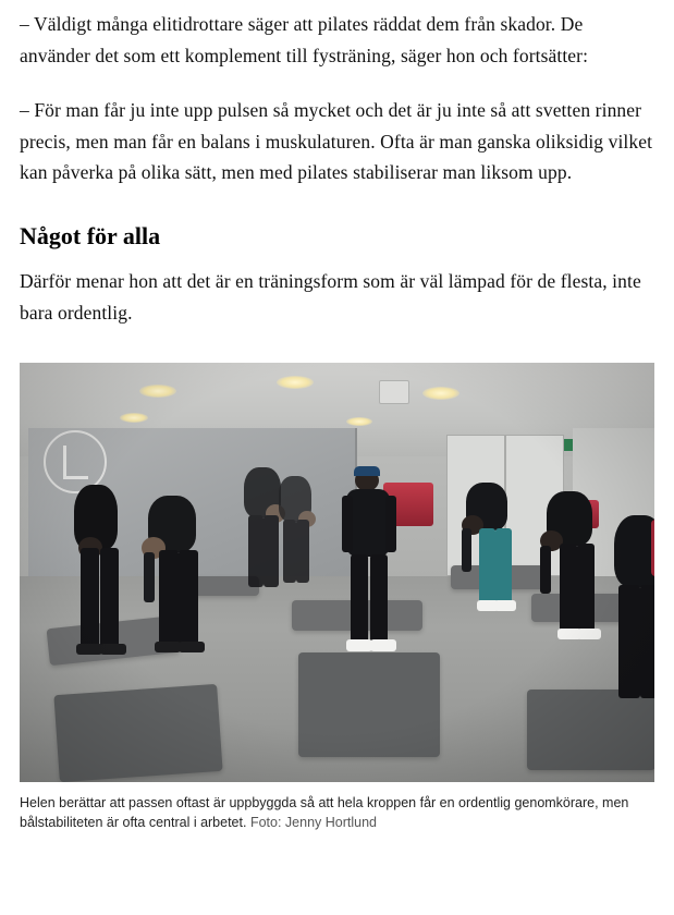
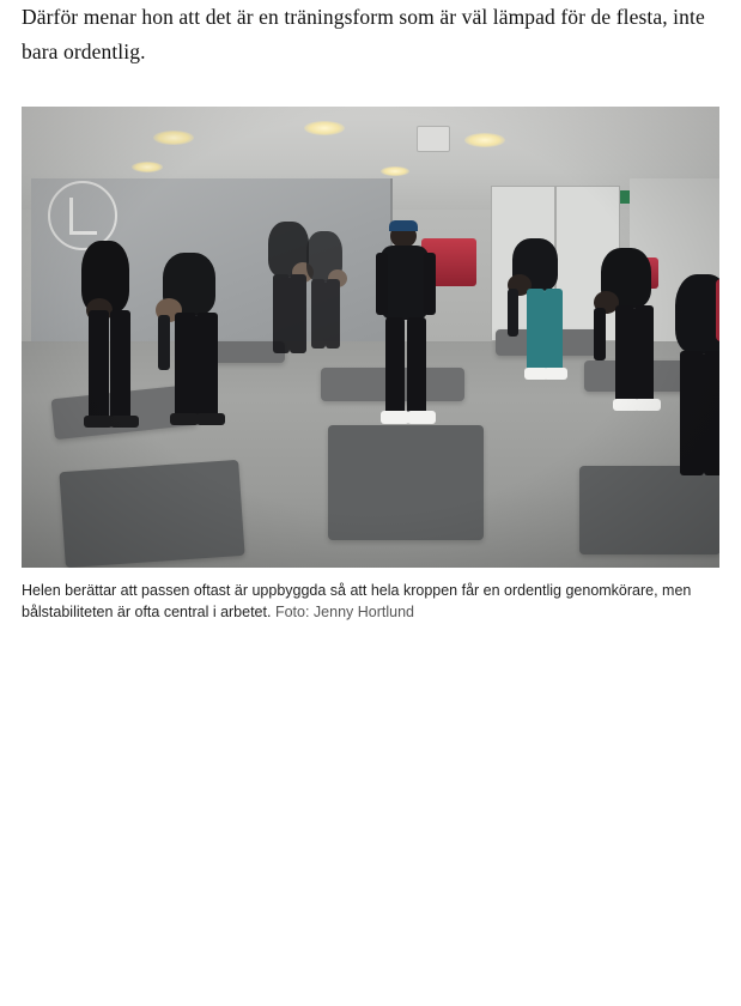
- – Väldigt många elitidrottare säger att pilates räddat dem från skador. De använder det som ett komplement till fysträning, säger hon och fortsätter:
- – För man får ju inte upp pulsen så mycket och det är ju inte så att svetten rinner precis, men man får en balans i muskulaturen. Ofta är man ganska oliksidig vilket kan påverka på olika sätt, men med pilates stabiliserar man liksom upp.
- Något för alla
  Därför menar hon att det är en träningsform som är väl lämpad för de flesta, inte bara ordentlig.
  Helen berättar att passen oftast är uppbyggda så att hela kroppen får en ordentlig genomkörare, men bålstabiliteten är ofta central i arbetet. Foto: Jenny Hortlund
